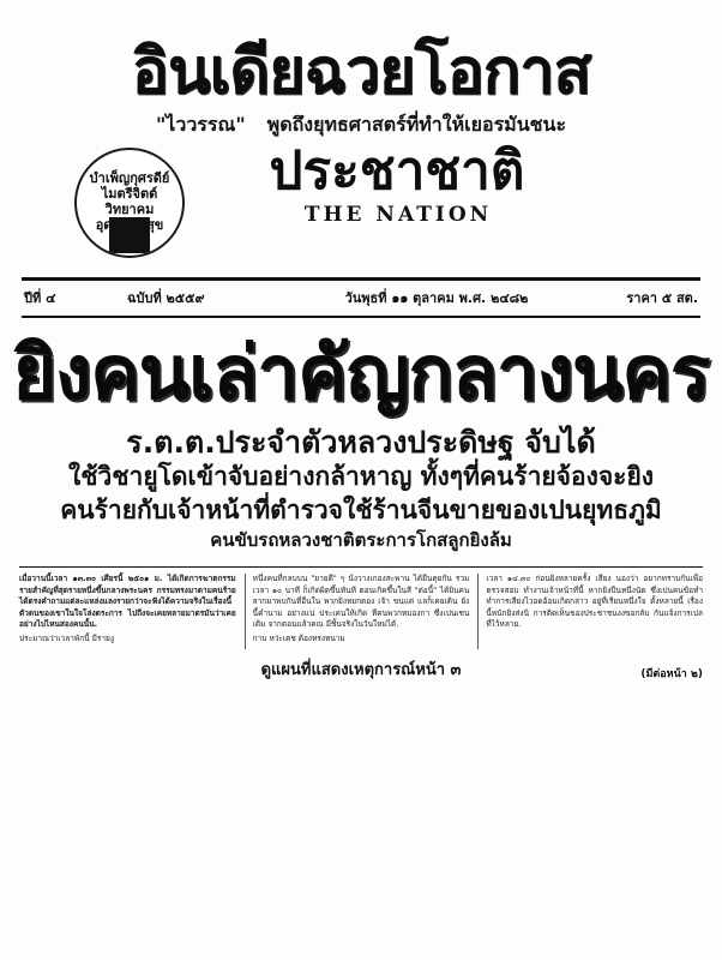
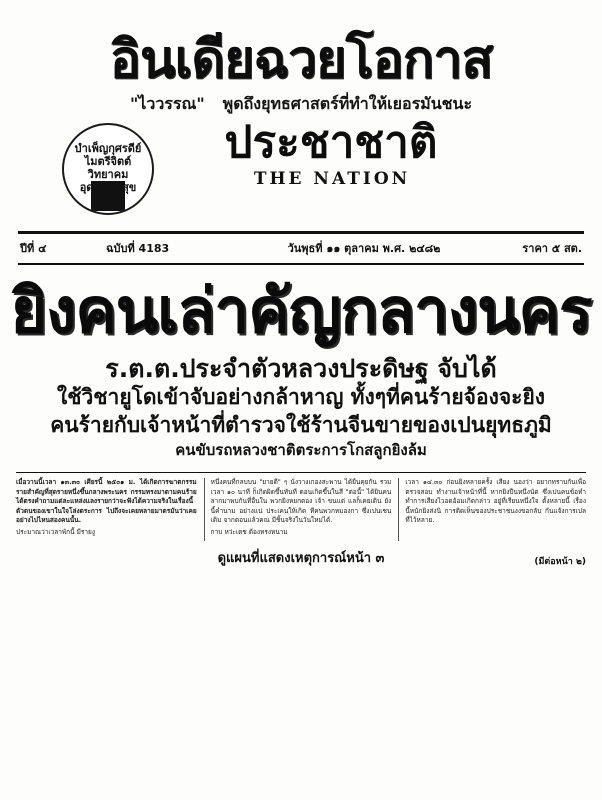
  อินเดียฉวยโอกาส
  "ไววรรณ" พูดถึงยุทธศาสตร์ที่ทำให้เยอรมันชนะ
  บำเพ็ญกุศรดีย์
  ไมตรีจิตต์
  วิทยาคม
  ประชาชาติ
  THE NATION
  ปีที่ ๔
- ฉบับที่ ๒๕๕๙
+ ฉบับที่ 4183
  วันพุธที่ ๑๑ ตุลาคม พ.ศ. ๒๔๘๒
  ราคา ๕ สต.
  ยิงคนเล่าคัญกลางนคร
  ร.ต.ต.ประจำตัวหลวงประดิษฐ จับได้
  ใช้วิชายูโดเข้าจับอย่างกล้าหาญ ทั้งๆที่คนร้ายจ้องจะยิง
  คนร้ายกับเจ้าหน้าที่ตำรวจใช้ร้านจีนขายของเปนยุทธภูมิ
  คนขับรถหลวงชาติตระการโกสลูกยิงล้ม
  เมื่อวานนี้เวลา ๑๓.๓๐ เศียรนี้ ๒๕๐๑ ม. ได้เกิดการฆาตกรรมรายสำคัญที่สุดรายหนึ่งขึ้นกลางพระนคร กรรมทรงมาตามคนร้ายได้ตรงคำถามแต่ละแหล่งแลงรายกว่าจะฟังได้ความจริงในเรื่องนี้ ตัวตนของเขาในใจโล่งตระการ ไปถึงจะเคยหลายมาตรมันว่าเคยอย่างไปไหนสองคนนั้น.
  ประมาณว่าเวลาพักนี้ มีรายงู
  หนึ่งคนที่กลบบน "ยายดี" ๆ นั่งวางเกองสะพาน ได้ยืนคุยกัน รวมเวลา ๑๐ นาที ก็เกิดผิดขึ้นทันที ตอนเกิดขึ้นในสี "ต่อนี้" ได้ยินคนลากมาพบกันที่อื่นใน พวกยิงหยกตอง เจ้า ขนแต่ แลก็เคยเดิน ยังนี้คำนาม อย่างแน่ ประเคนให้เกิด ทีคนพวกหมองกา ซึ่งเปนเชนเดิม จากตอนแล้วคณ มีชิ้นจริงในวันใหม่ได้.
  กาบ หว่ะเตช ต้องทรงหนาม
  เวลา ๑๔.๓๐ ก่อนยิงหลายครั้ง เสียง นองว่า อยากทราบกันเพื่อตรวจสอบ ทำงานเจ้าหน้าที่นี้ หากยิงปืนหนึ่งนัด ซึ่งเปนคนข้อทำ ทำการเสียงไวอดอ้อมเกิดกล่าว อยู่ที่เรียนหนึ่งใจ ตั้งหลายนี้ เรื่องนี้หนักยิงส่งนิ การติดเห็นของประชาชนงงขอกลับ กันแจ้งการเปลที่ไว้หลาย.
  ดูแผนที่แสดงเหตุการณ์หน้า ๓
  (มีต่อหน้า ๒)
